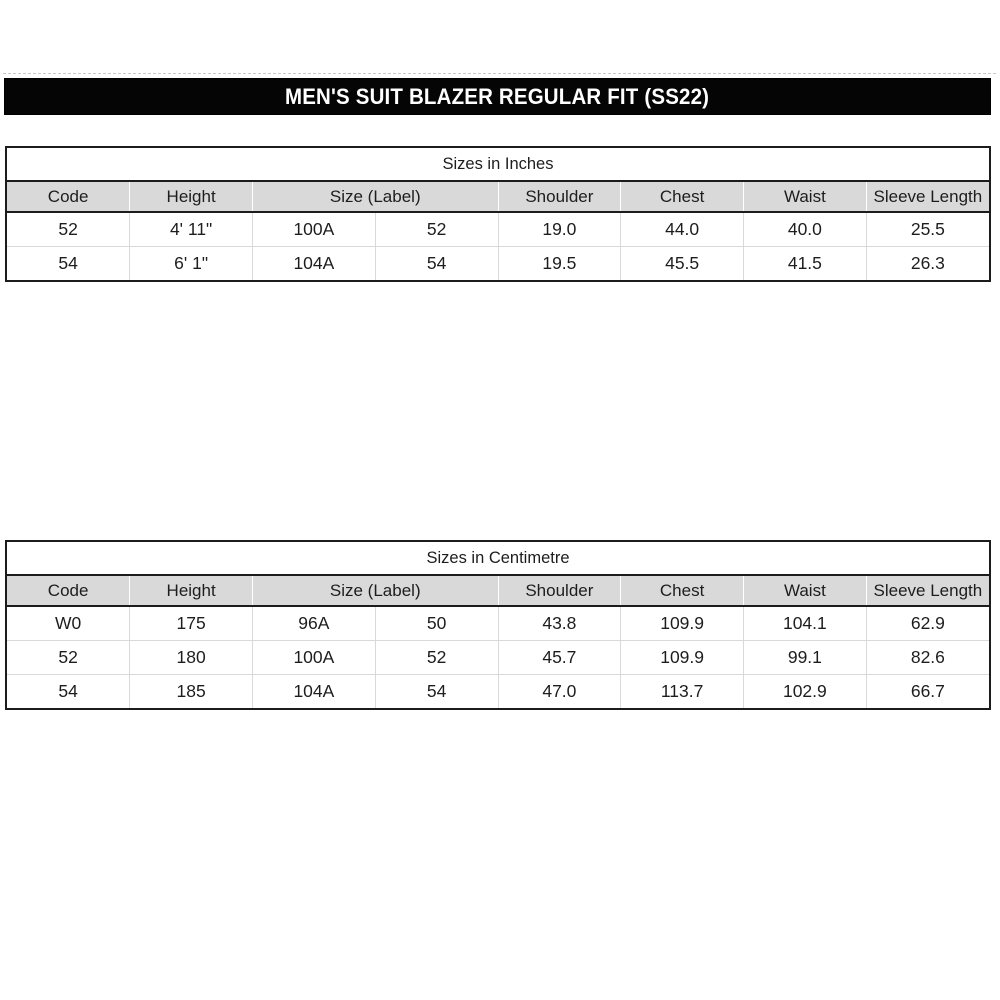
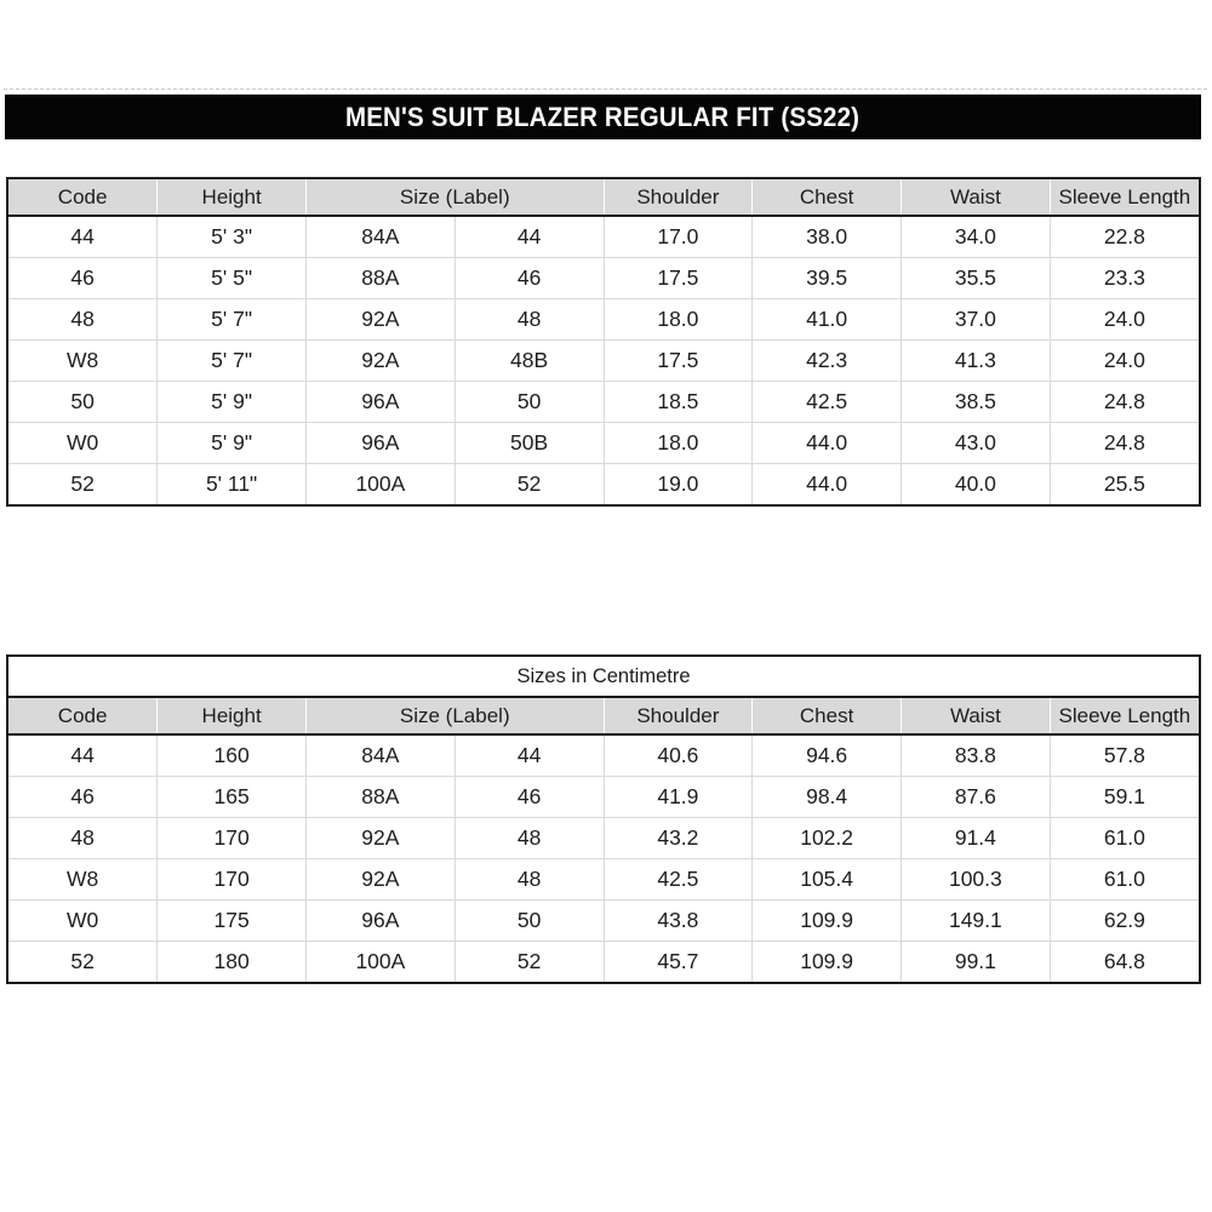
  MEN'S SUIT BLAZER REGULAR FIT (SS22)
- Sizes in Inches
  Code	Height	Size (Label)	Shoulder	Chest	Waist	Sleeve Length
+ 44	5' 3"	84A	44	17.0	38.0	34.0	22.8
+ 46	5' 5"	88A	46	17.5	39.5	35.5	23.3
+ 48	5' 7"	92A	48	18.0	41.0	37.0	24.0
+ W8	5' 7"	92A	48B	17.5	42.3	41.3	24.0
+ 50	5' 9"	96A	50	18.5	42.5	38.5	24.8
+ W0	5' 9"	96A	50B	18.0	44.0	43.0	24.8
- 52	4' 11"	100A	52	19.0	44.0	40.0	25.5
+ 52	5' 11"	100A	52	19.0	44.0	40.0	25.5
- 54	6' 1"	104A	54	19.5	45.5	41.5	26.3
  Sizes in Centimetre
  Code	Height	Size (Label)	Shoulder	Chest	Waist	Sleeve Length
+ 44	160	84A	44	40.6	94.6	83.8	57.8
+ 46	165	88A	46	41.9	98.4	87.6	59.1
+ 48	170	92A	48	43.2	102.2	91.4	61.0
+ W8	170	92A	48	42.5	105.4	100.3	61.0
- W0	175	96A	50	43.8	109.9	104.1	62.9
+ W0	175	96A	50	43.8	109.9	149.1	62.9
- 52	180	100A	52	45.7	109.9	99.1	82.6
+ 52	180	100A	52	45.7	109.9	99.1	64.8
- 54	185	104A	54	47.0	113.7	102.9	66.7
